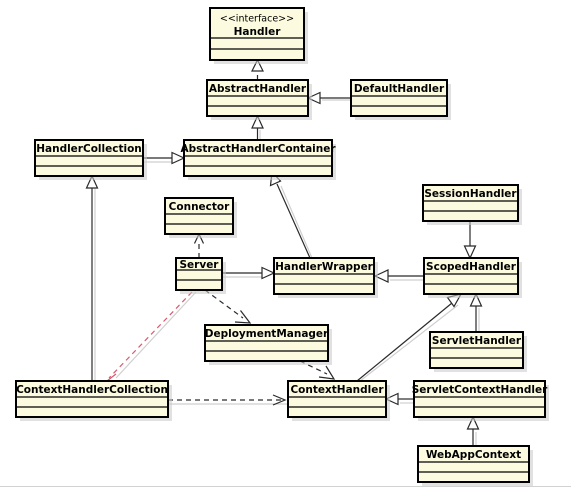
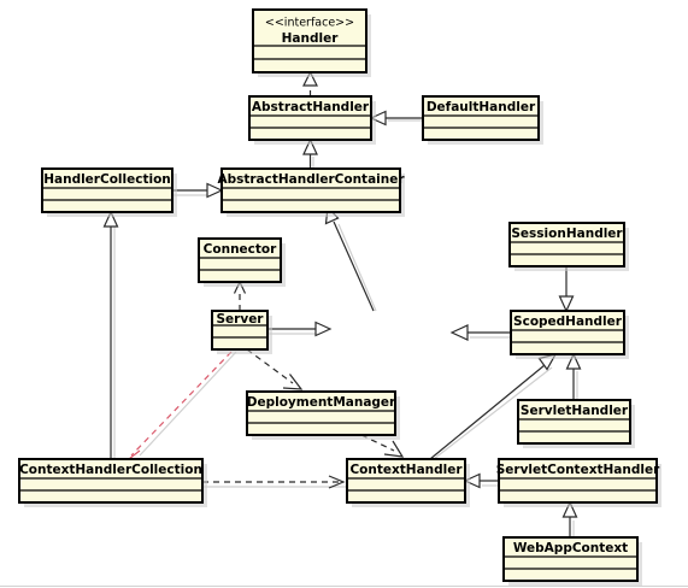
  <<interface>>
  Handler
  AbstractHandler
  DefaultHandler
  HandlerCollection
  AbstractHandlerContainer
  SessionHandler
  Connector
  Server
- HandlerWrapper
  ScopedHandler
  DeploymentManager
  ServletHandler
  ContextHandlerCollection
  ContextHandler
  ServletContextHandler
  WebAppContext
